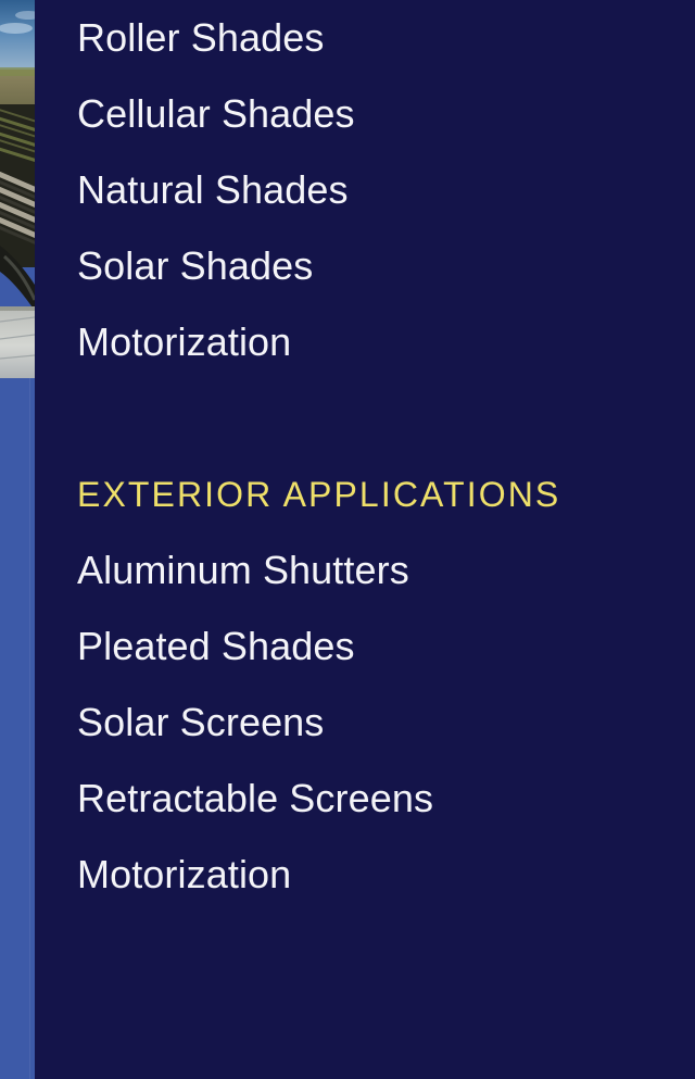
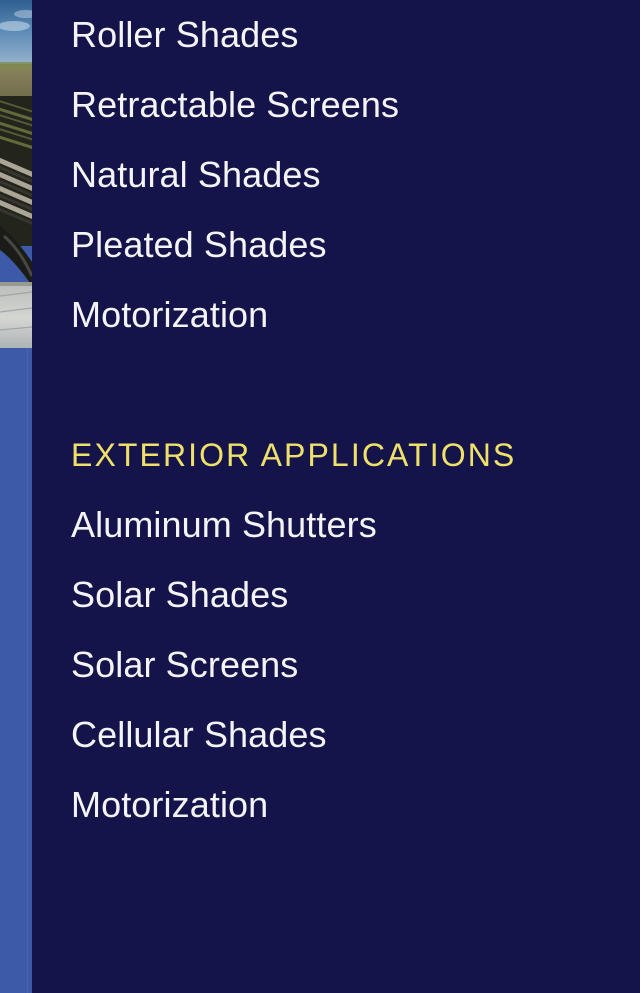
  Roller Shades
- Cellular Shades
+ Retractable Screens
  Natural Shades
- Solar Shades
+ Pleated Shades
  Motorization
  EXTERIOR APPLICATIONS
  Aluminum Shutters
- Pleated Shades
+ Solar Shades
  Solar Screens
- Retractable Screens
+ Cellular Shades
  Motorization
